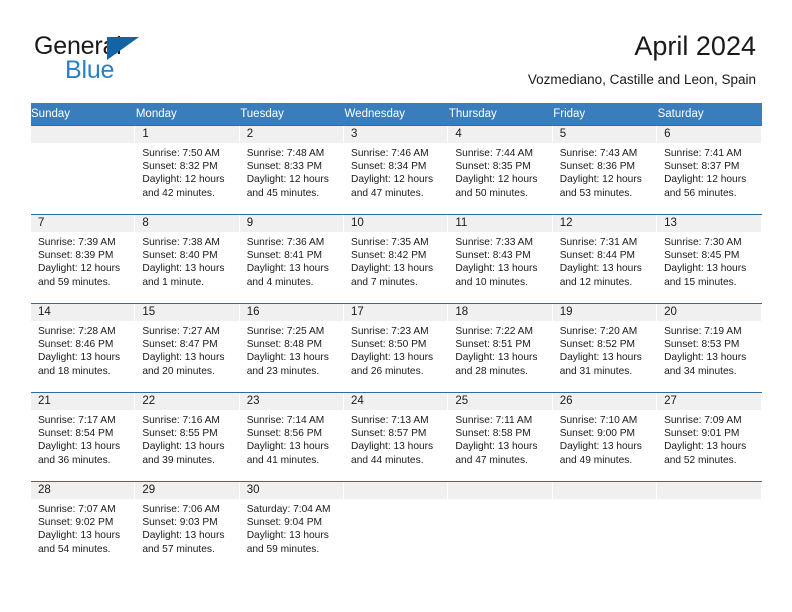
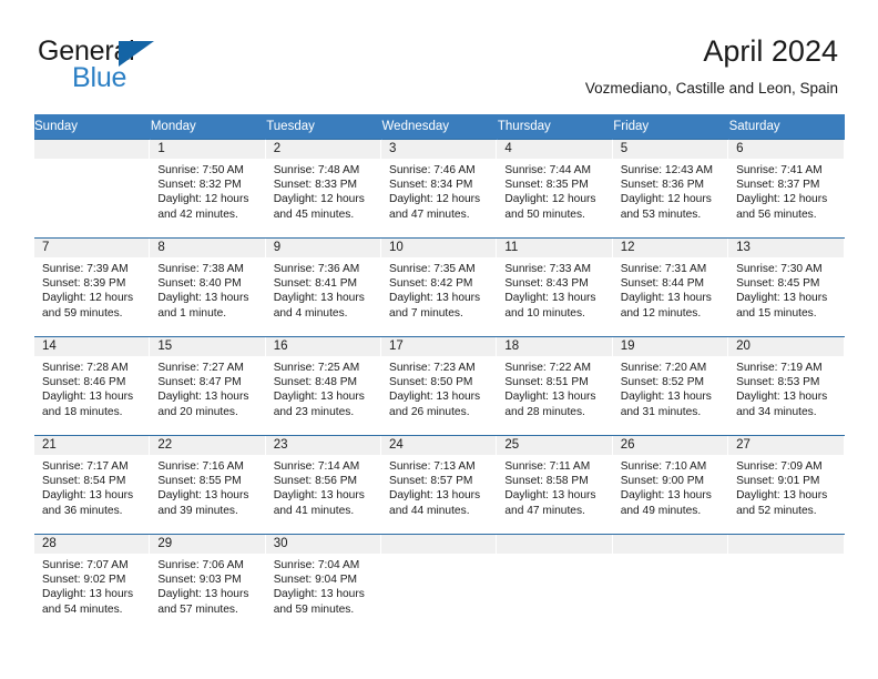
  General
  Blue
  April 2024
  Vozmediano, Castille and Leon, Spain
  Sunday	Monday	Tuesday	Wednesday	Thursday	Friday	Saturday
- 	1Sunrise: 7:50 AM Sunset: 8:32 PM Daylight: 12 hours and 42 minutes.	2Sunrise: 7:48 AM Sunset: 8:33 PM Daylight: 12 hours and 45 minutes.	3Sunrise: 7:46 AM Sunset: 8:34 PM Daylight: 12 hours and 47 minutes.	4Sunrise: 7:44 AM Sunset: 8:35 PM Daylight: 12 hours and 50 minutes.	5Sunrise: 7:43 AM Sunset: 8:36 PM Daylight: 12 hours and 53 minutes.	6Sunrise: 7:41 AM Sunset: 8:37 PM Daylight: 12 hours and 56 minutes.
+ 	1Sunrise: 7:50 AM Sunset: 8:32 PM Daylight: 12 hours and 42 minutes.	2Sunrise: 7:48 AM Sunset: 8:33 PM Daylight: 12 hours and 45 minutes.	3Sunrise: 7:46 AM Sunset: 8:34 PM Daylight: 12 hours and 47 minutes.	4Sunrise: 7:44 AM Sunset: 8:35 PM Daylight: 12 hours and 50 minutes.	5Sunrise: 12:43 AM Sunset: 8:36 PM Daylight: 12 hours and 53 minutes.	6Sunrise: 7:41 AM Sunset: 8:37 PM Daylight: 12 hours and 56 minutes.
  7Sunrise: 7:39 AM Sunset: 8:39 PM Daylight: 12 hours and 59 minutes.	8Sunrise: 7:38 AM Sunset: 8:40 PM Daylight: 13 hours and 1 minute.	9Sunrise: 7:36 AM Sunset: 8:41 PM Daylight: 13 hours and 4 minutes.	10Sunrise: 7:35 AM Sunset: 8:42 PM Daylight: 13 hours and 7 minutes.	11Sunrise: 7:33 AM Sunset: 8:43 PM Daylight: 13 hours and 10 minutes.	12Sunrise: 7:31 AM Sunset: 8:44 PM Daylight: 13 hours and 12 minutes.	13Sunrise: 7:30 AM Sunset: 8:45 PM Daylight: 13 hours and 15 minutes.
  14Sunrise: 7:28 AM Sunset: 8:46 PM Daylight: 13 hours and 18 minutes.	15Sunrise: 7:27 AM Sunset: 8:47 PM Daylight: 13 hours and 20 minutes.	16Sunrise: 7:25 AM Sunset: 8:48 PM Daylight: 13 hours and 23 minutes.	17Sunrise: 7:23 AM Sunset: 8:50 PM Daylight: 13 hours and 26 minutes.	18Sunrise: 7:22 AM Sunset: 8:51 PM Daylight: 13 hours and 28 minutes.	19Sunrise: 7:20 AM Sunset: 8:52 PM Daylight: 13 hours and 31 minutes.	20Sunrise: 7:19 AM Sunset: 8:53 PM Daylight: 13 hours and 34 minutes.
  21Sunrise: 7:17 AM Sunset: 8:54 PM Daylight: 13 hours and 36 minutes.	22Sunrise: 7:16 AM Sunset: 8:55 PM Daylight: 13 hours and 39 minutes.	23Sunrise: 7:14 AM Sunset: 8:56 PM Daylight: 13 hours and 41 minutes.	24Sunrise: 7:13 AM Sunset: 8:57 PM Daylight: 13 hours and 44 minutes.	25Sunrise: 7:11 AM Sunset: 8:58 PM Daylight: 13 hours and 47 minutes.	26Sunrise: 7:10 AM Sunset: 9:00 PM Daylight: 13 hours and 49 minutes.	27Sunrise: 7:09 AM Sunset: 9:01 PM Daylight: 13 hours and 52 minutes.
- 28Sunrise: 7:07 AM Sunset: 9:02 PM Daylight: 13 hours and 54 minutes.	29Sunrise: 7:06 AM Sunset: 9:03 PM Daylight: 13 hours and 57 minutes.	30Saturday: 7:04 AM Sunset: 9:04 PM Daylight: 13 hours and 59 minutes.
+ 28Sunrise: 7:07 AM Sunset: 9:02 PM Daylight: 13 hours and 54 minutes.	29Sunrise: 7:06 AM Sunset: 9:03 PM Daylight: 13 hours and 57 minutes.	30Sunrise: 7:04 AM Sunset: 9:04 PM Daylight: 13 hours and 59 minutes.
